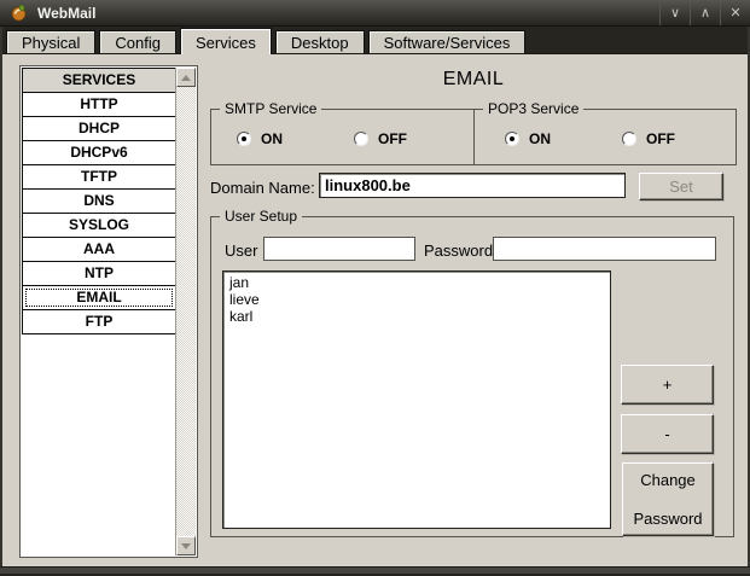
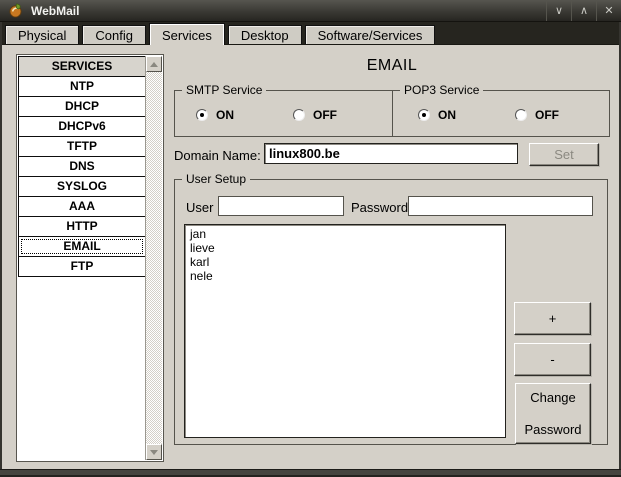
  WebMail
  ∨
  ∧
  ✕
  Physical
  Config
  Services
  Desktop
  Software/Services
  SERVICES
- HTTP
+ NTP
  DHCP
  DHCPv6
  TFTP
  DNS
  SYSLOG
  AAA
- NTP
+ HTTP
  EMAIL
  FTP
  EMAIL
  SMTP Service
  ON
  OFF
  POP3 Service
  ON
  OFF
  Domain Name:
  linux800.be
  Set
  User Setup
  User
  Password
  jan
  lieve
  karl
+ nele
  +
  -
  Change
  Password
